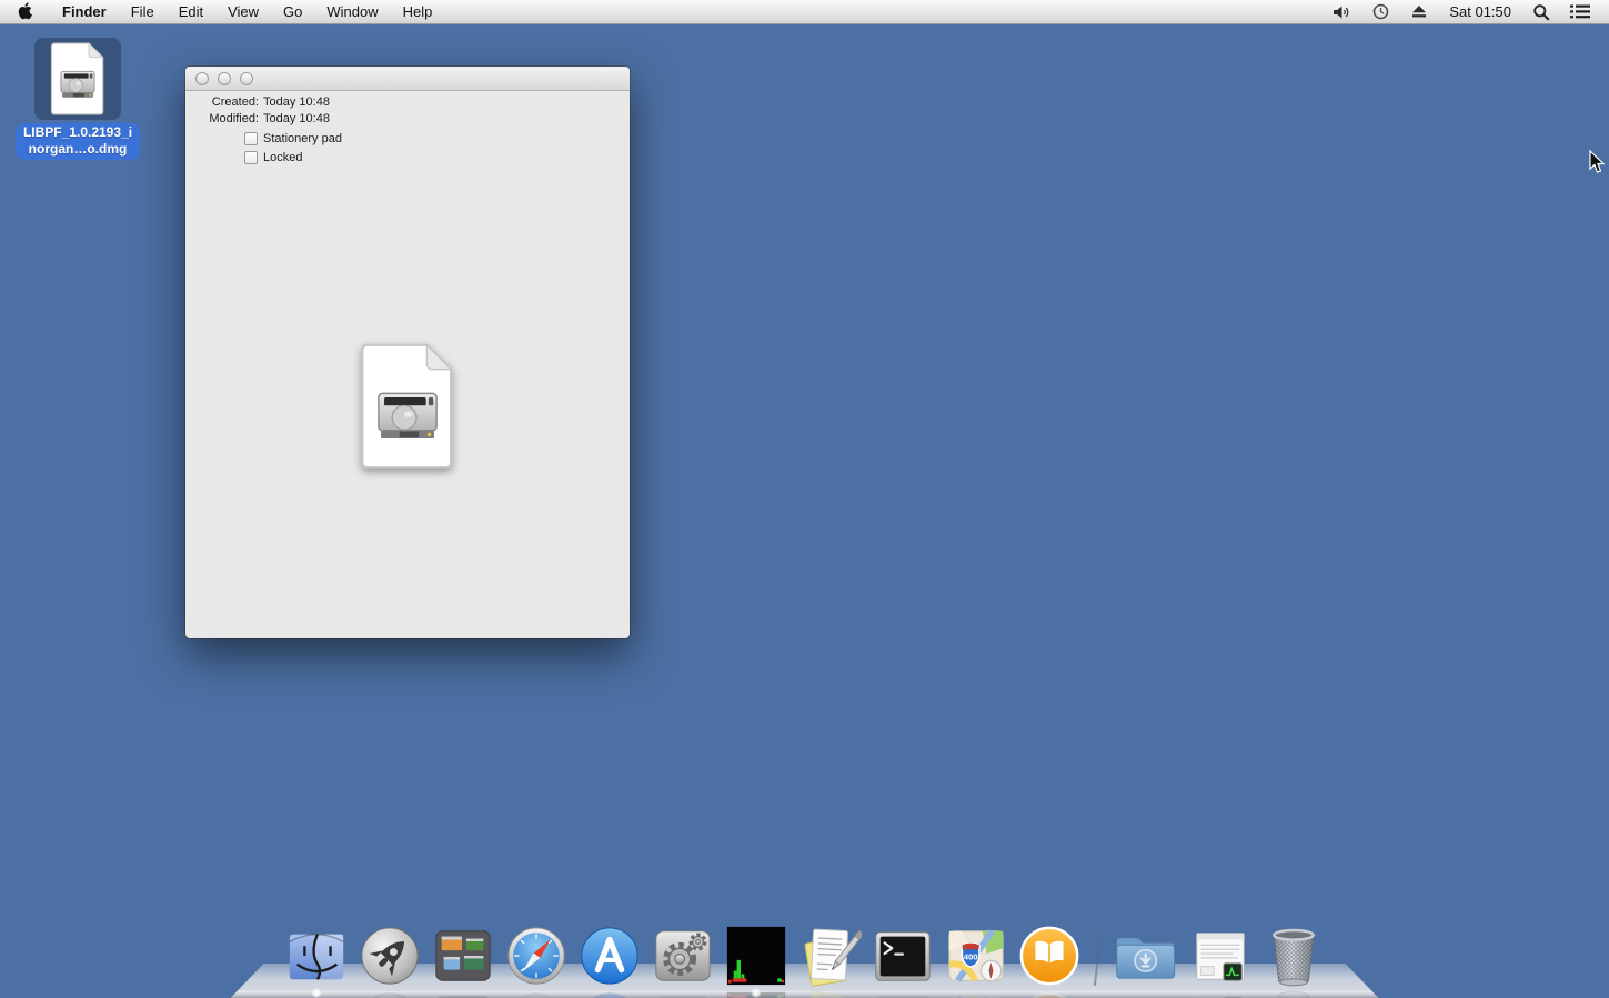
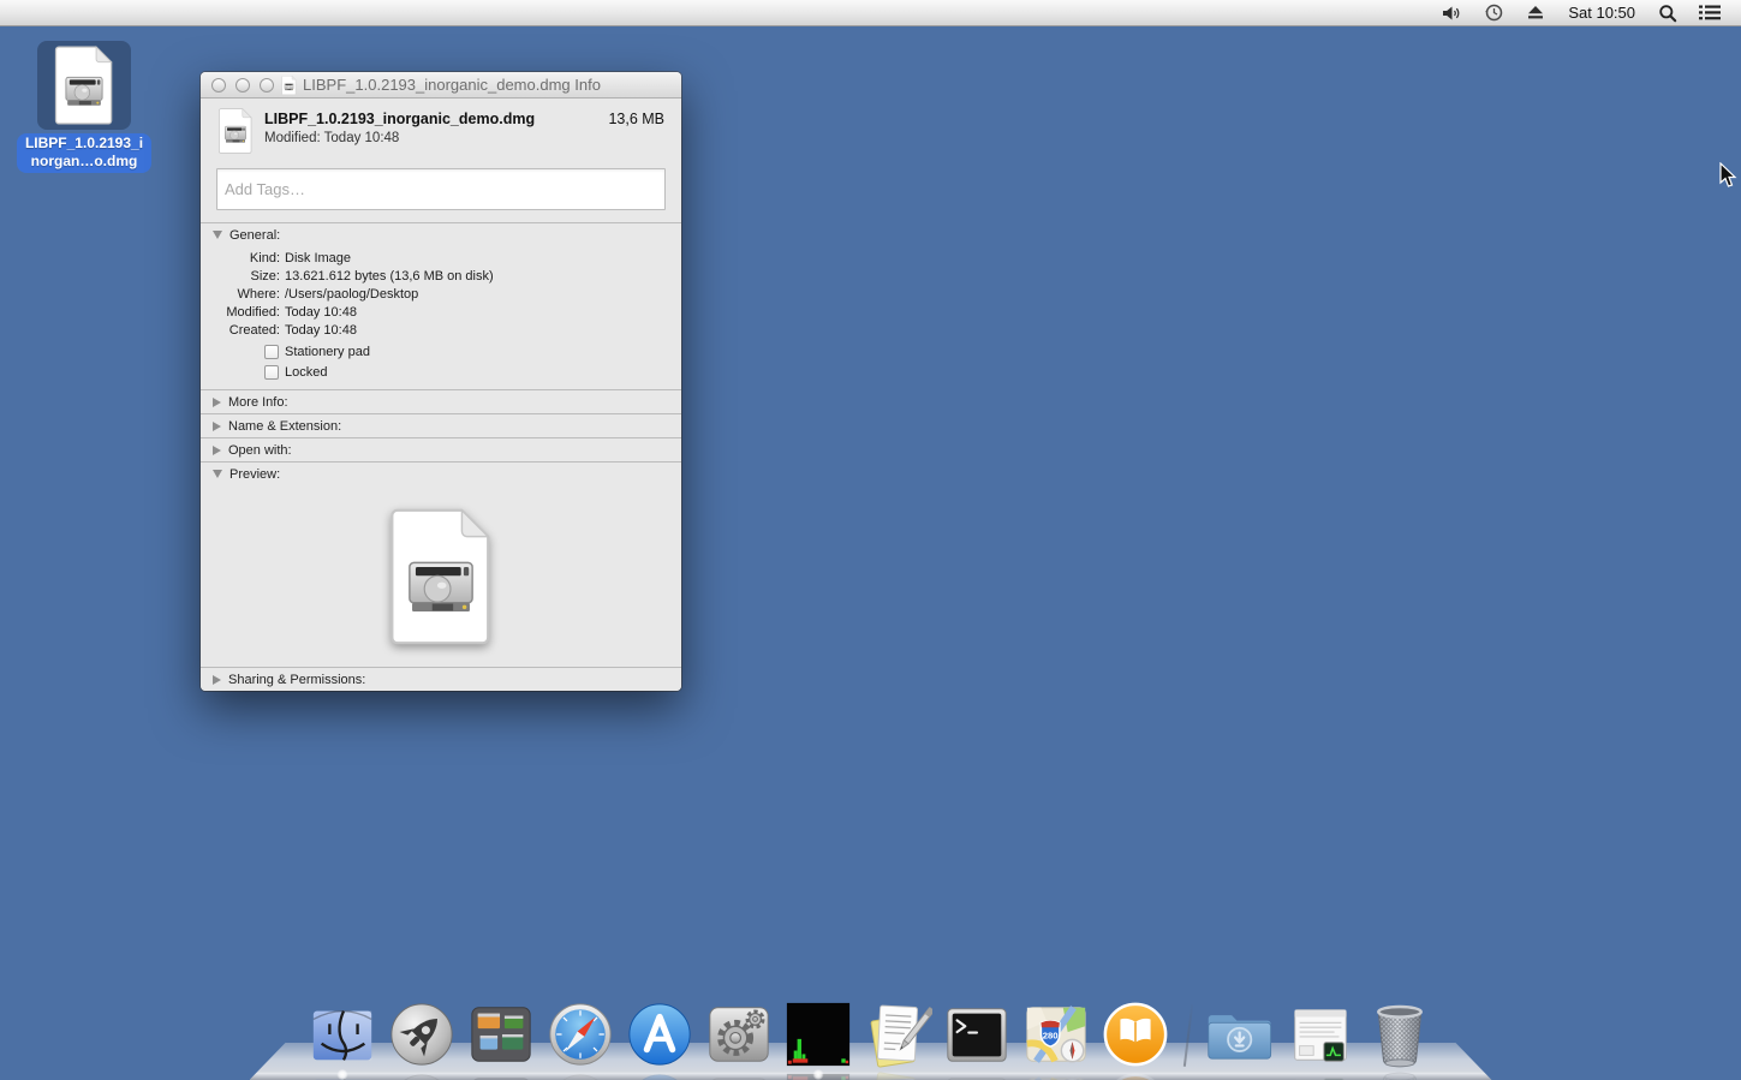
- Finder
- File
- Edit
- View
- Go
- Window
- Help
- Sat 01:50
+ Sat 10:50
  LIBPF_1.0.2193_i
  norgan…o.dmg
+ LIBPF_1.0.2193_inorganic_demo.dmg Info
+ LIBPF_1.0.2193_inorganic_demo.dmg
+ 13,6 MB
+ Modified: Today 10:48
+ Add Tags…
+ General:
+ Kind:
+ Disk Image
+ Size:
+ 13.621.612 bytes (13,6 MB on disk)
+ Where:
+ /Users/paolog/Desktop
- Created:
+ Modified:
  Today 10:48
- Modified:
+ Created:
  Today 10:48
  Stationery pad
  Locked
+ More Info:
+ Name & Extension:
+ Open with:
+ Preview:
+ Sharing & Permissions:
- 400
+ 280
